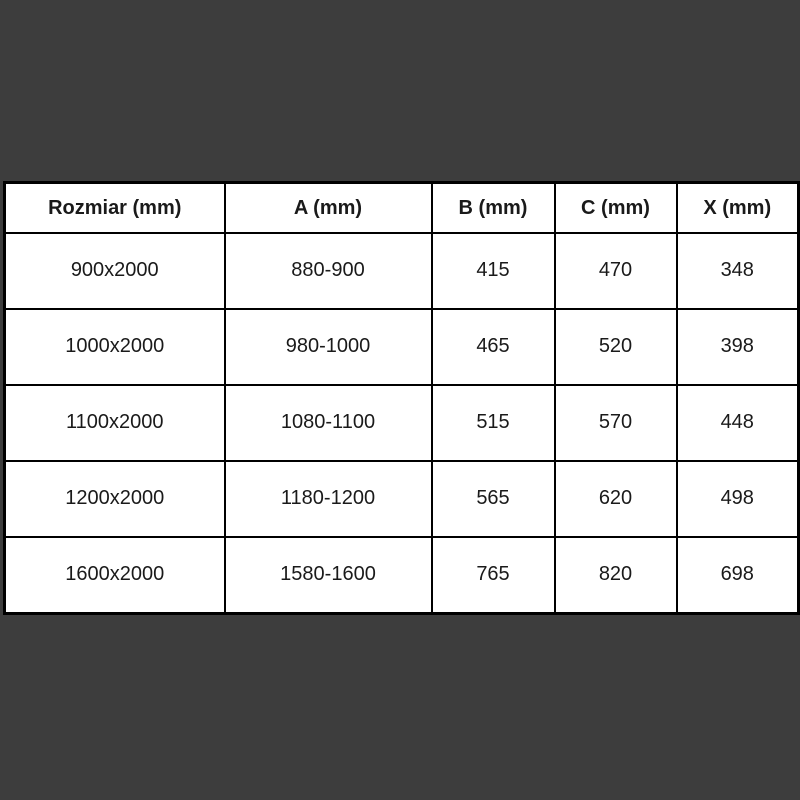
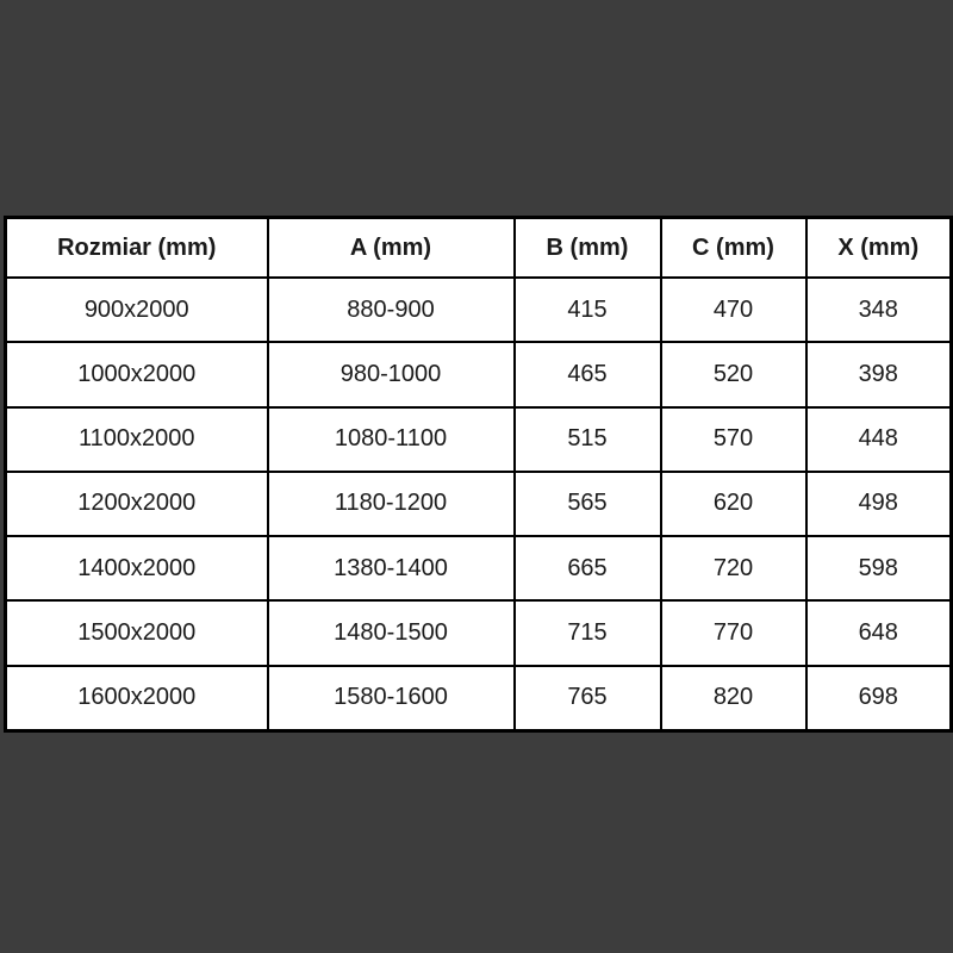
  Rozmiar (mm)	A (mm)	B (mm)	C (mm)	X (mm)
  900x2000	880-900	415	470	348
  1000x2000	980-1000	465	520	398
  1100x2000	1080-1100	515	570	448
  1200x2000	1180-1200	565	620	498
+ 1400x2000	1380-1400	665	720	598
+ 1500x2000	1480-1500	715	770	648
  1600x2000	1580-1600	765	820	698
